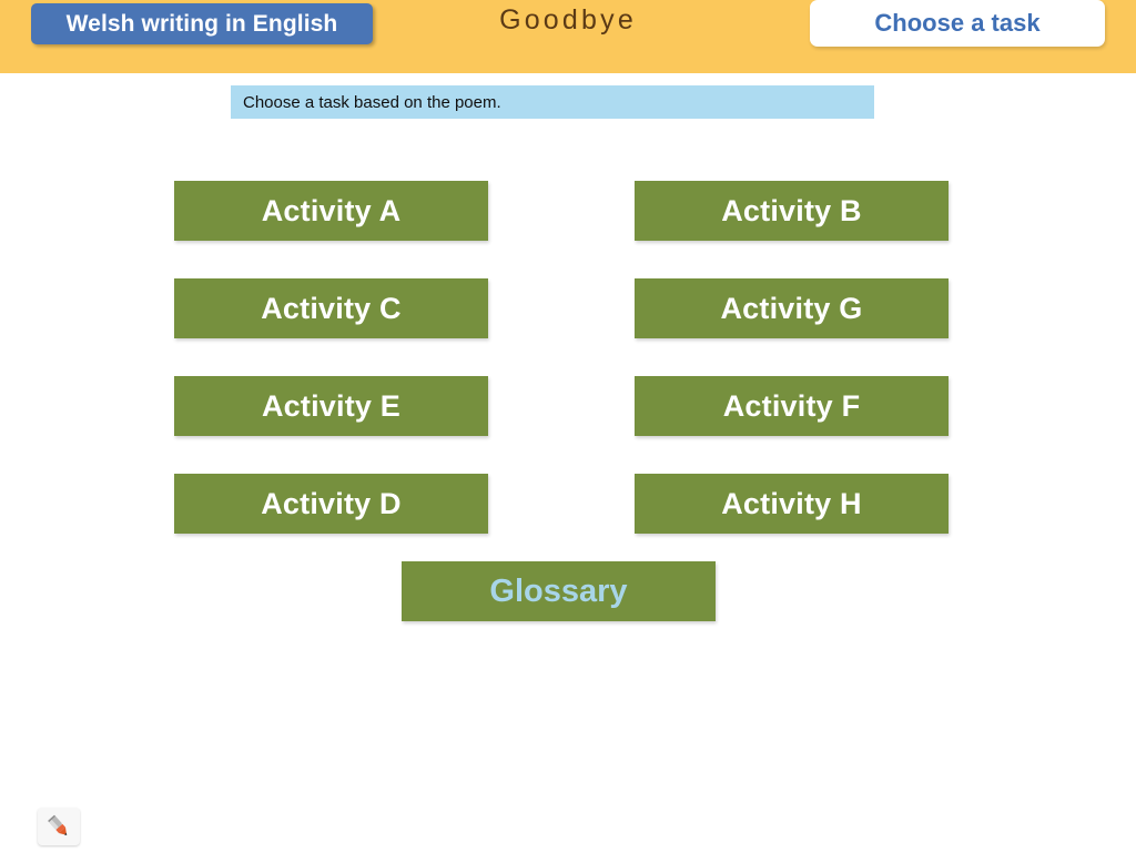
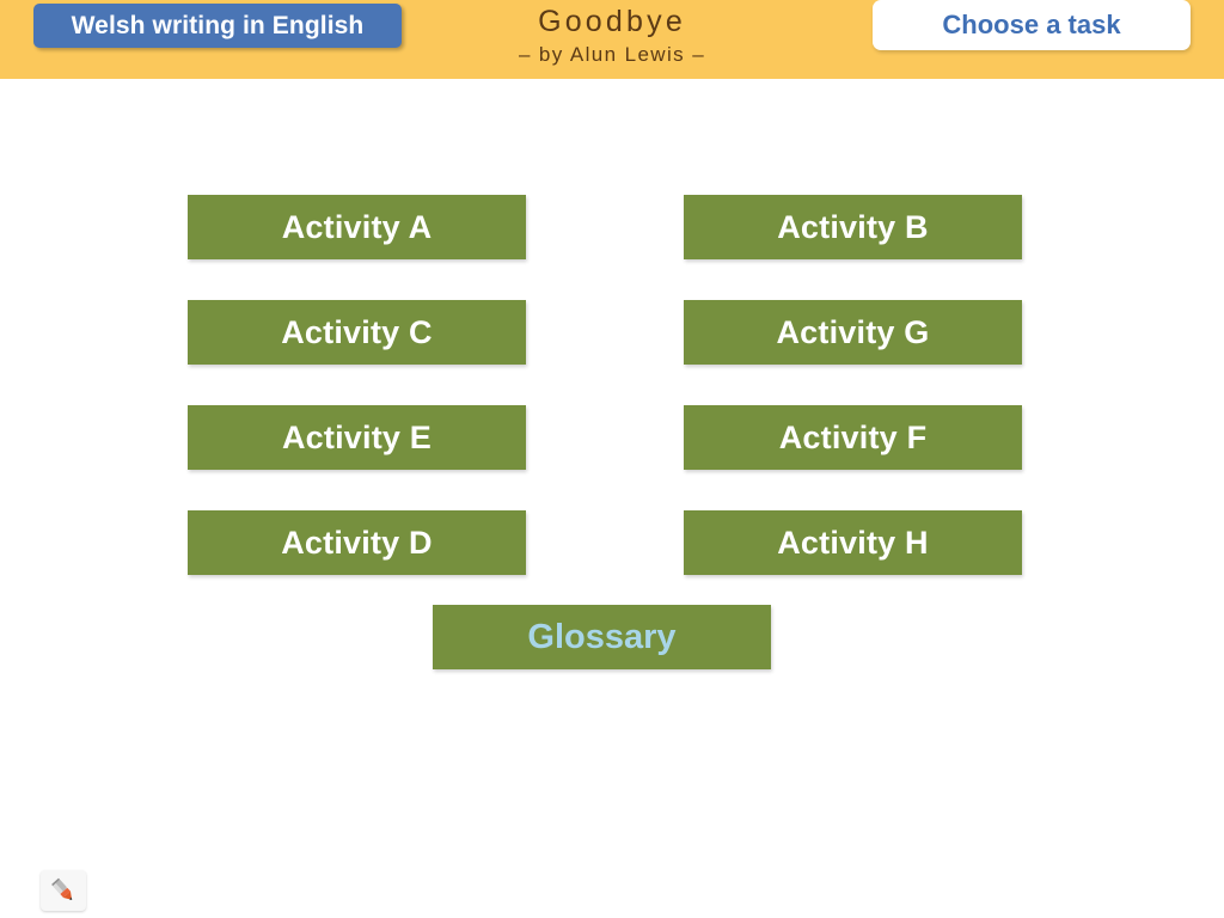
  Welsh writing in English
  Goodbye
+ – by Alun Lewis –
  Choose a task
- Choose a task based on the poem.
  Activity A
  Activity B
  Activity C
  Activity G
  Activity E
  Activity F
  Activity D
  Activity H
  Glossary
